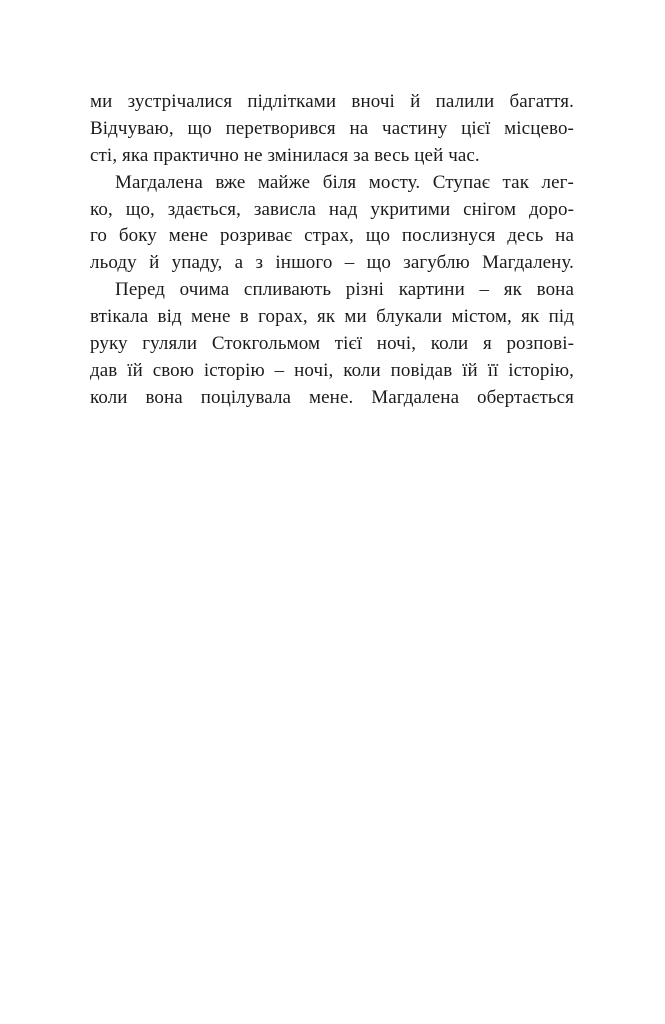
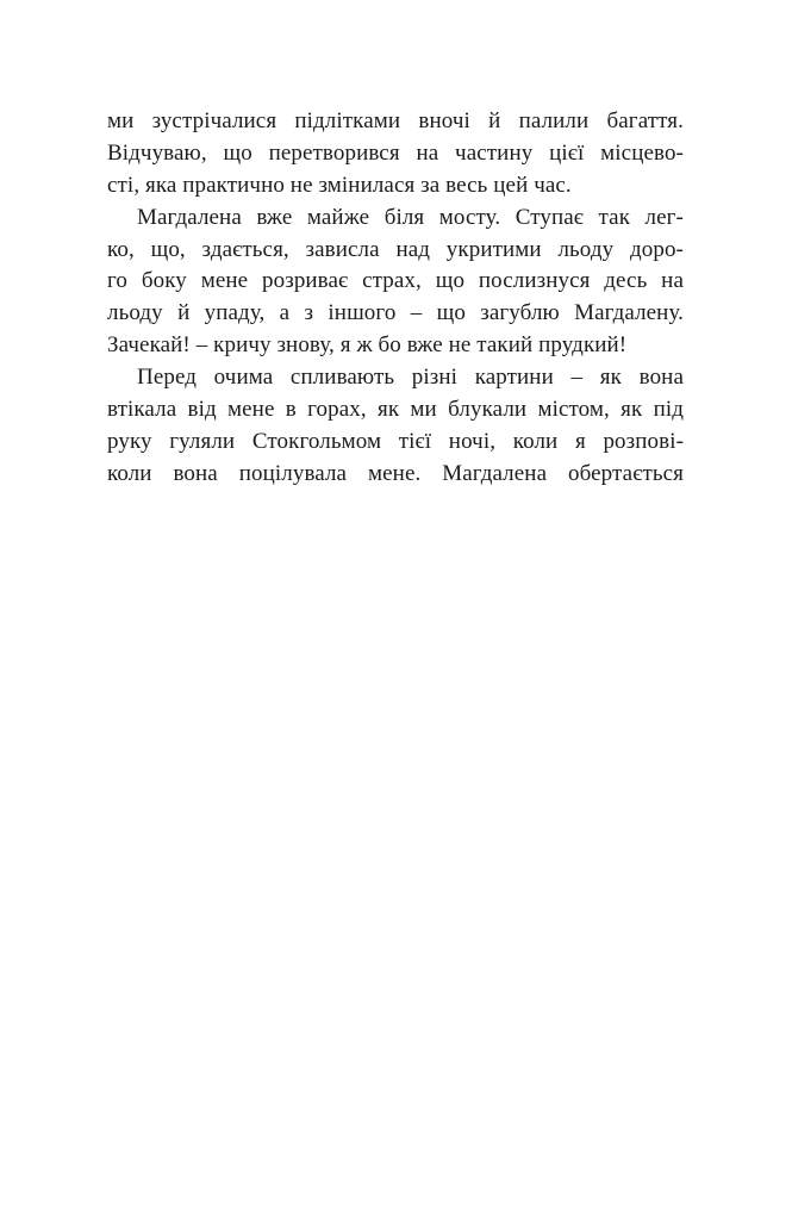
  ми зустрічалися підлітками вночі й палили багаття.
  Відчуваю, що перетворився на частину цієї місцево-
  сті, яка практично не змінилася за весь цей час.
  Магдалена вже майже біля мосту. Ступає так лег-
- ко, що, здається, зависла над укритими снігом доро-
+ ко, що, здається, зависла над укритими льоду доро-
  го боку мене розриває страх, що послизнуся десь на
  льоду й упаду, а з іншого – що загублю Магдалену.
+ Зачекай! – кричу знову, я ж бо вже не такий прудкий!
  Перед очима спливають різні картини – як вона
  втікала від мене в горах, як ми блукали містом, як під
  руку гуляли Стокгольмом тієї ночі, коли я розпові-
- дав їй свою історію – ночі, коли повідав їй її історію,
  коли вона поцілувала мене. Магдалена обертається
